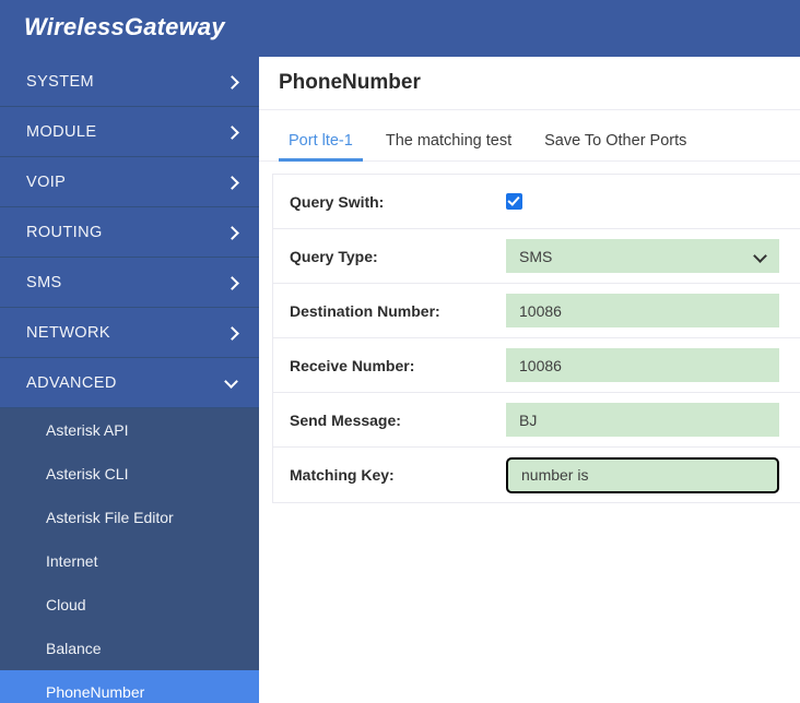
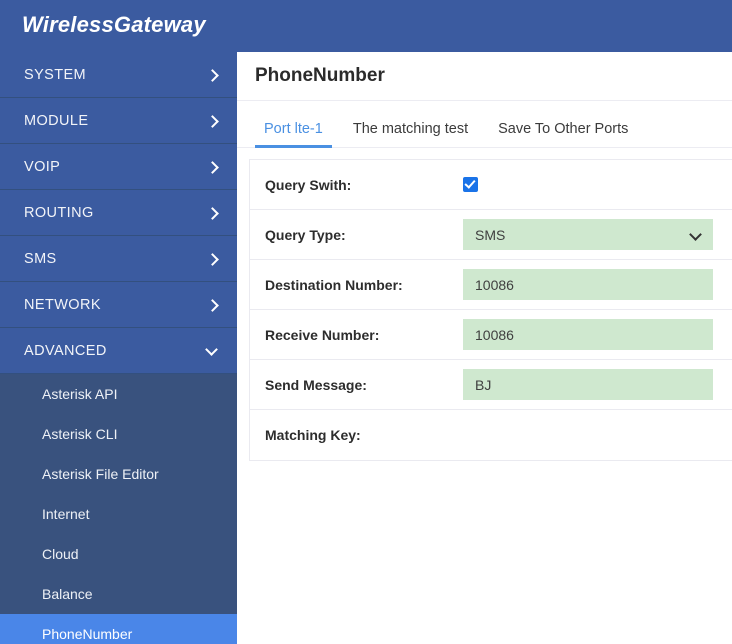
  WirelessGateway
  SYSTEM
  MODULE
  VOIP
  ROUTING
  SMS
  NETWORK
  ADVANCED
  Asterisk API
  Asterisk CLI
  Asterisk File Editor
  Internet
  Cloud
  Balance
  PhoneNumber
  PhoneNumber
  Port lte-1
  The matching test
  Save To Other Ports
  Query Swith:
  Query Type:
  SMS
  Destination Number:
  10086
  Receive Number:
  10086
  Send Message:
  BJ
  Matching Key:
- number is
